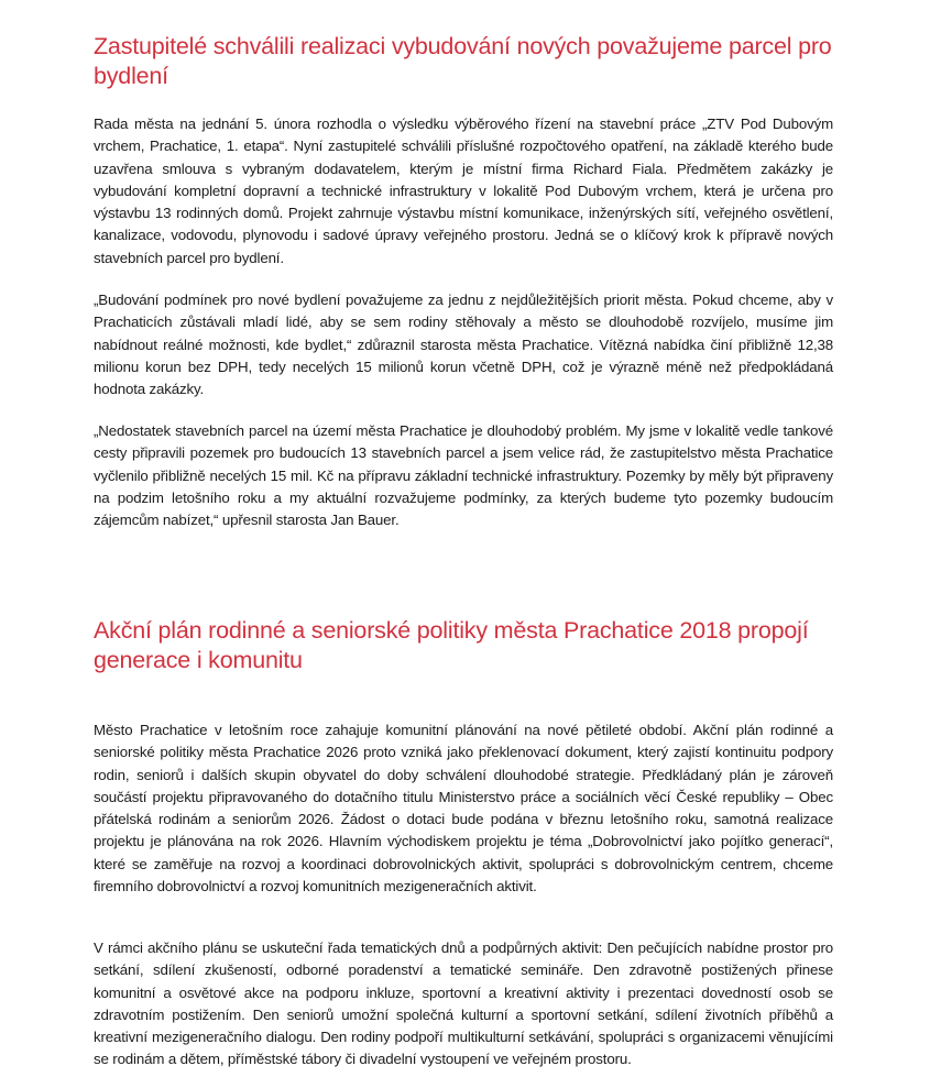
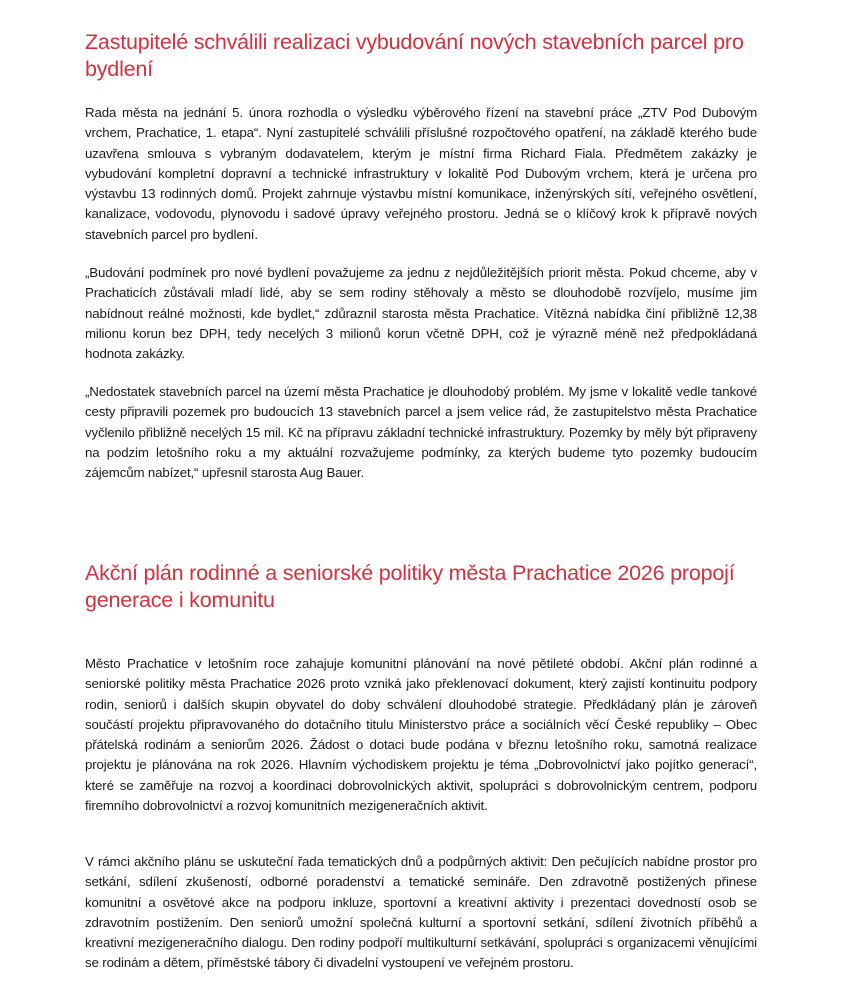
- Zastupitelé schválili realizaci vybudování nových považujeme parcel pro bydlení
+ Zastupitelé schválili realizaci vybudování nových stavebních parcel pro bydlení
  Rada města na jednání 5. února rozhodla o výsledku výběrového řízení na stavební práce „ZTV Pod Dubovým vrchem, Prachatice, 1. etapa“. Nyní zastupitelé schválili příslušné rozpočtového opatření, na základě kterého bude uzavřena smlouva s vybraným dodavatelem, kterým je místní firma Richard Fiala. Předmětem zakázky je vybudování kompletní dopravní a technické infrastruktury v lokalitě Pod Dubovým vrchem, která je určena pro výstavbu 13 rodinných domů. Projekt zahrnuje výstavbu místní komunikace, inženýrských sítí, veřejného osvětlení, kanalizace, vodovodu, plynovodu i sadové úpravy veřejného prostoru. Jedná se o klíčový krok k přípravě nových stavebních parcel pro bydlení.
- „Budování podmínek pro nové bydlení považujeme za jednu z nejdůležitějších priorit města. Pokud chceme, aby v Prachaticích zůstávali mladí lidé, aby se sem rodiny stěhovaly a město se dlouhodobě rozvíjelo, musíme jim nabídnout reálné možnosti, kde bydlet,“ zdůraznil starosta města Prachatice. Vítězná nabídka činí přibližně 12,38 milionu korun bez DPH, tedy necelých 15 milionů korun včetně DPH, což je výrazně méně než předpokládaná hodnota zakázky.
+ „Budování podmínek pro nové bydlení považujeme za jednu z nejdůležitějších priorit města. Pokud chceme, aby v Prachaticích zůstávali mladí lidé, aby se sem rodiny stěhovaly a město se dlouhodobě rozvíjelo, musíme jim nabídnout reálné možnosti, kde bydlet,“ zdůraznil starosta města Prachatice. Vítězná nabídka činí přibližně 12,38 milionu korun bez DPH, tedy necelých 3 milionů korun včetně DPH, což je výrazně méně než předpokládaná hodnota zakázky.
- „Nedostatek stavebních parcel na území města Prachatice je dlouhodobý problém. My jsme v lokalitě vedle tankové cesty připravili pozemek pro budoucích 13 stavebních parcel a jsem velice rád, že zastupitelstvo města Prachatice vyčlenilo přibližně necelých 15 mil. Kč na přípravu základní technické infrastruktury. Pozemky by měly být připraveny na podzim letošního roku a my aktuální rozvažujeme podmínky, za kterých budeme tyto pozemky budoucím zájemcům nabízet,“ upřesnil starosta Jan Bauer.
+ „Nedostatek stavebních parcel na území města Prachatice je dlouhodobý problém. My jsme v lokalitě vedle tankové cesty připravili pozemek pro budoucích 13 stavebních parcel a jsem velice rád, že zastupitelstvo města Prachatice vyčlenilo přibližně necelých 15 mil. Kč na přípravu základní technické infrastruktury. Pozemky by měly být připraveny na podzim letošního roku a my aktuální rozvažujeme podmínky, za kterých budeme tyto pozemky budoucím zájemcům nabízet,“ upřesnil starosta Aug Bauer.
- Akční plán rodinné a seniorské politiky města Prachatice 2018 propojí generace i komunitu
+ Akční plán rodinné a seniorské politiky města Prachatice 2026 propojí generace i komunitu
- Město Prachatice v letošním roce zahajuje komunitní plánování na nové pětileté období. Akční plán rodinné a seniorské politiky města Prachatice 2026 proto vzniká jako překlenovací dokument, který zajistí kontinuitu podpory rodin, seniorů i dalších skupin obyvatel do doby schválení dlouhodobé strategie. Předkládaný plán je zároveň součástí projektu připravovaného do dotačního titulu Ministerstvo práce a sociálních věcí České republiky – Obec přátelská rodinám a seniorům 2026. Žádost o dotaci bude podána v březnu letošního roku, samotná realizace projektu je plánována na rok 2026. Hlavním východiskem projektu je téma „Dobrovolnictví jako pojítko generací“, které se zaměřuje na rozvoj a koordinaci dobrovolnických aktivit, spolupráci s dobrovolnickým centrem, chceme firemního dobrovolnictví a rozvoj komunitních mezigeneračních aktivit.
+ Město Prachatice v letošním roce zahajuje komunitní plánování na nové pětileté období. Akční plán rodinné a seniorské politiky města Prachatice 2026 proto vzniká jako překlenovací dokument, který zajistí kontinuitu podpory rodin, seniorů i dalších skupin obyvatel do doby schválení dlouhodobé strategie. Předkládaný plán je zároveň součástí projektu připravovaného do dotačního titulu Ministerstvo práce a sociálních věcí České republiky – Obec přátelská rodinám a seniorům 2026. Žádost o dotaci bude podána v březnu letošního roku, samotná realizace projektu je plánována na rok 2026. Hlavním východiskem projektu je téma „Dobrovolnictví jako pojítko generací“, které se zaměřuje na rozvoj a koordinaci dobrovolnických aktivit, spolupráci s dobrovolnickým centrem, podporu firemního dobrovolnictví a rozvoj komunitních mezigeneračních aktivit.
  V rámci akčního plánu se uskuteční řada tematických dnů a podpůrných aktivit: Den pečujících nabídne prostor pro setkání, sdílení zkušeností, odborné poradenství a tematické semináře. Den zdravotně postižených přinese komunitní a osvětové akce na podporu inkluze, sportovní a kreativní aktivity i prezentaci dovedností osob se zdravotním postižením. Den seniorů umožní společná kulturní a sportovní setkání, sdílení životních příběhů a kreativní mezigeneračního dialogu. Den rodiny podpoří multikulturní setkávání, spolupráci s organizacemi věnujícími se rodinám a dětem, příměstské tábory či divadelní vystoupení ve veřejném prostoru.
